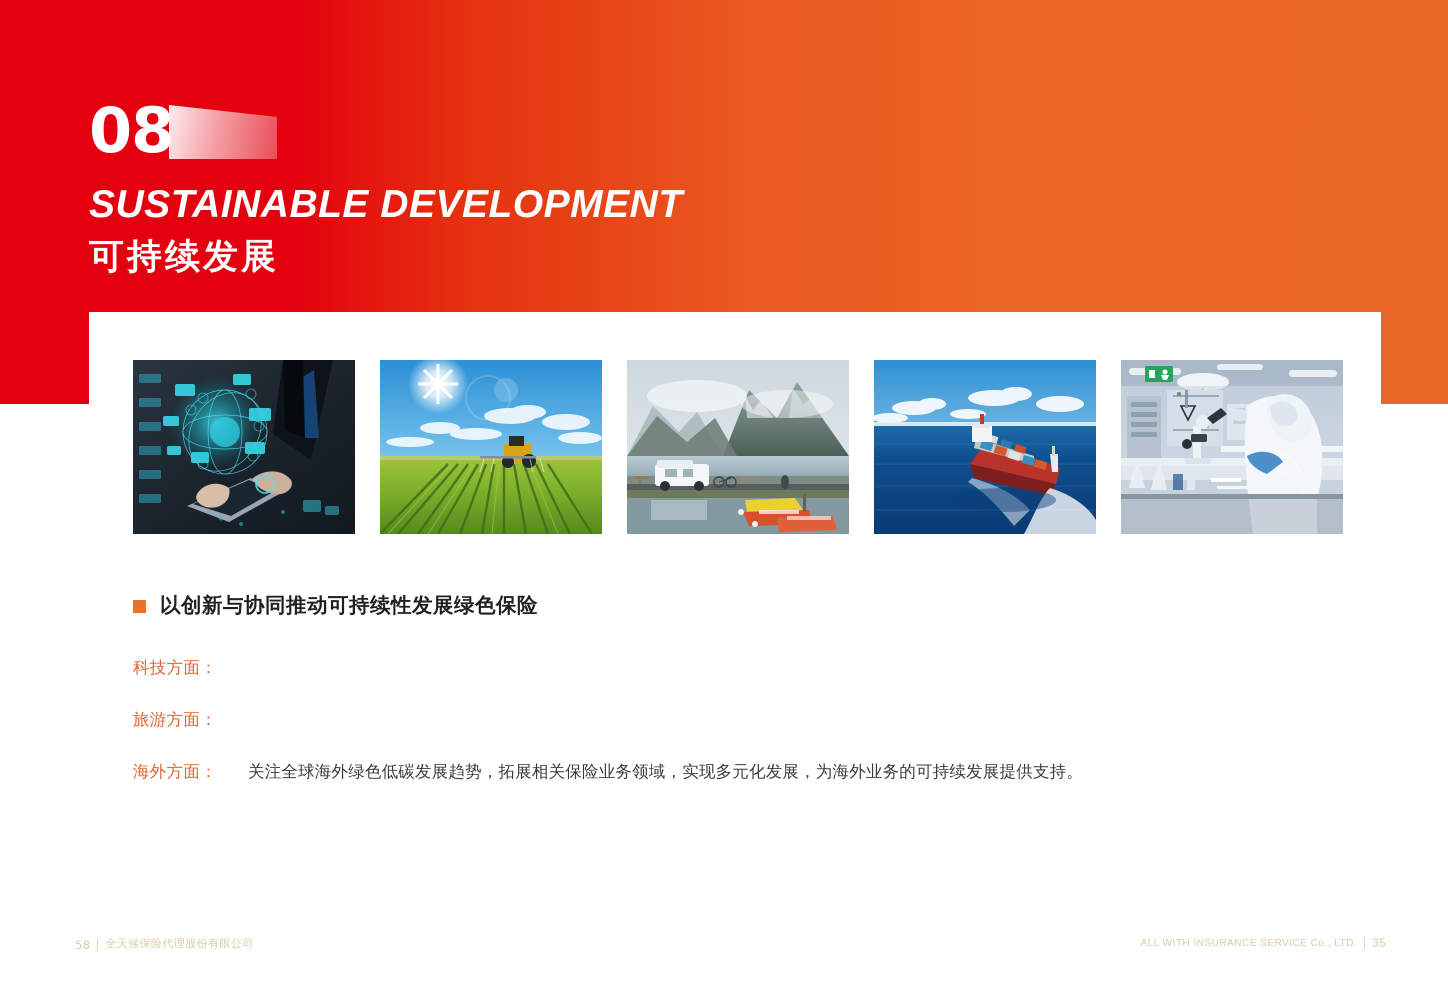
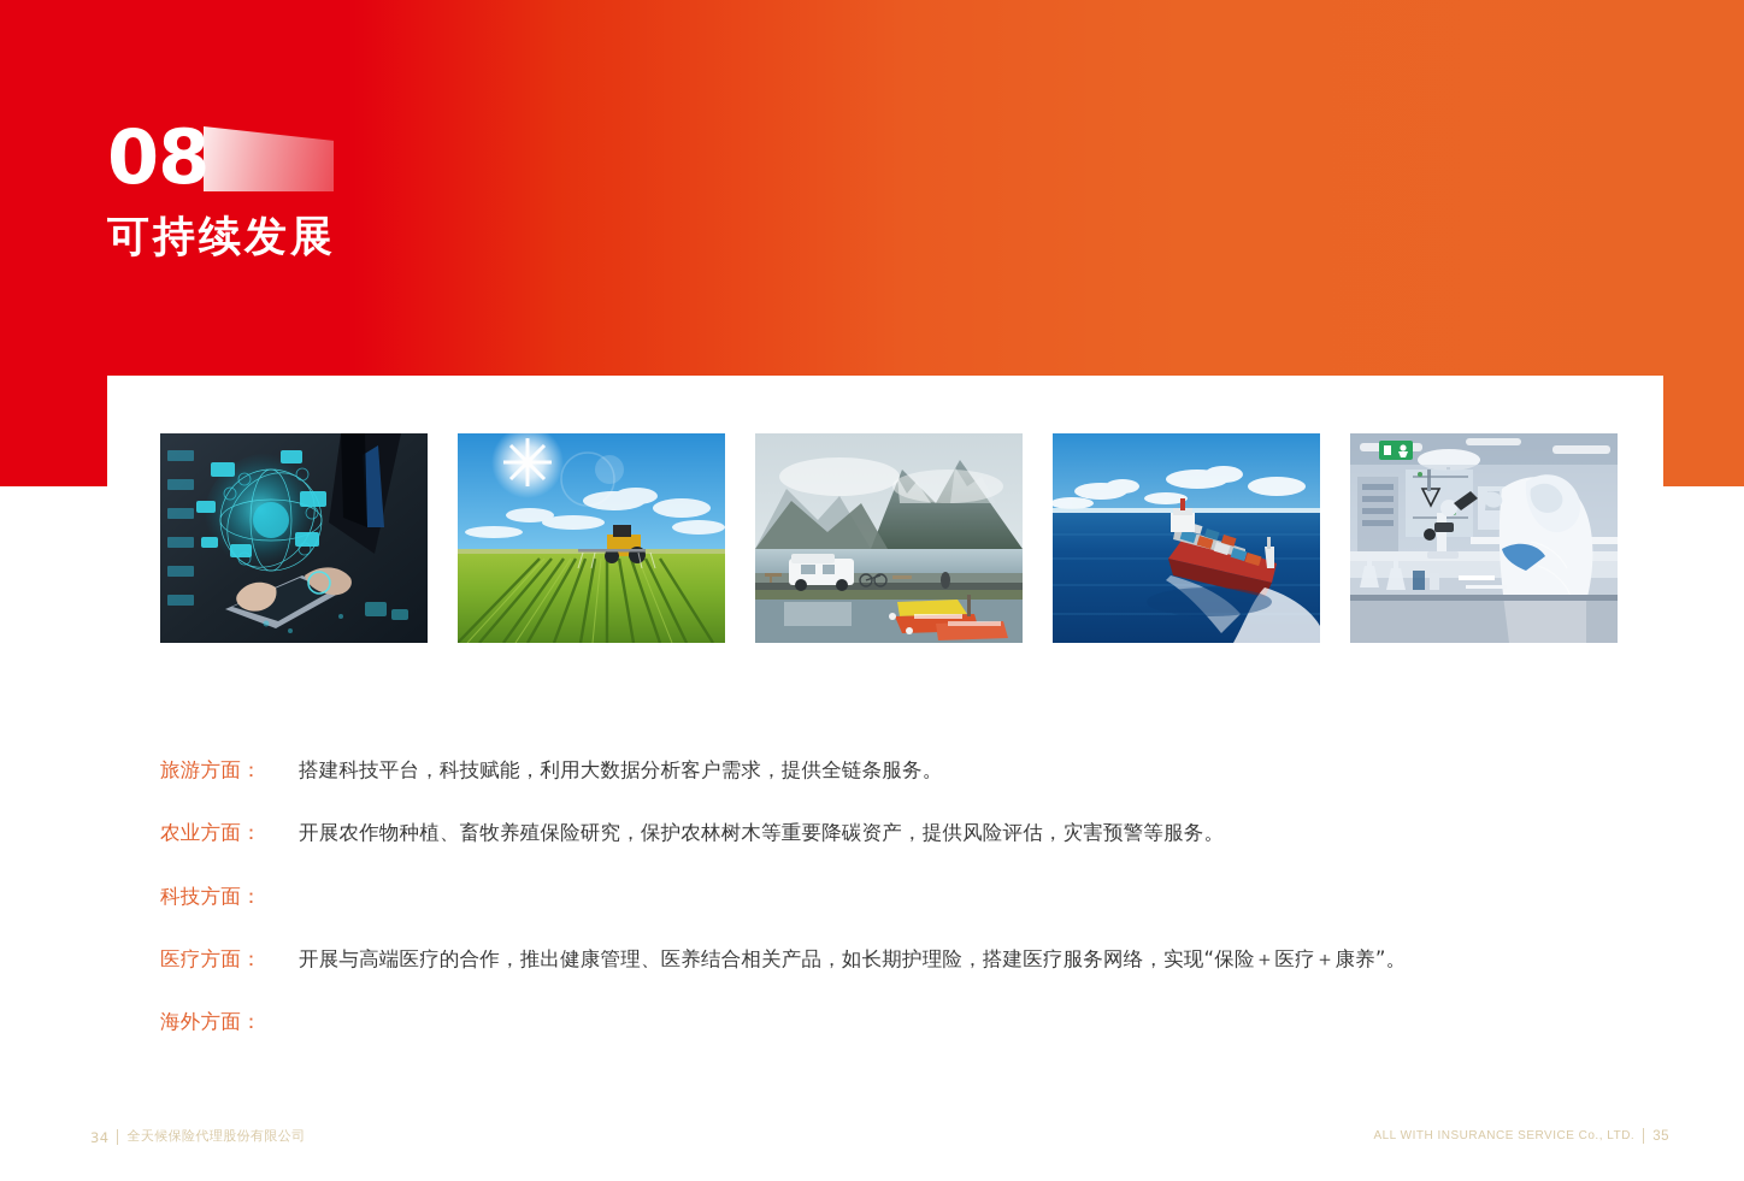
  08
- SUSTAINABLE DEVELOPMENT
  可持续发展
- 以创新与协同推动可持续性发展绿色保险
- 科技方面：
+ 旅游方面：
+ 搭建科技平台，科技赋能，利用大数据分析客户需求，提供全链条服务。
+ 农业方面：
+ 开展农作物种植、畜牧养殖保险研究，保护农林树木等重要降碳资产，提供风险评估，灾害预警等服务。
- 旅游方面：
+ 科技方面：
+ 医疗方面：
+ 开展与高端医疗的合作，推出健康管理、医养结合相关产品，如长期护理险，搭建医疗服务网络，实现“保险＋医疗＋康养”。
  海外方面：
- 关注全球海外绿色低碳发展趋势，拓展相关保险业务领域，实现多元化发展，为海外业务的可持续发展提供支持。
- 58
+ 34
  全天候保险代理股份有限公司
  ALL WITH INSURANCE SERVICE Co., LTD.
  35
